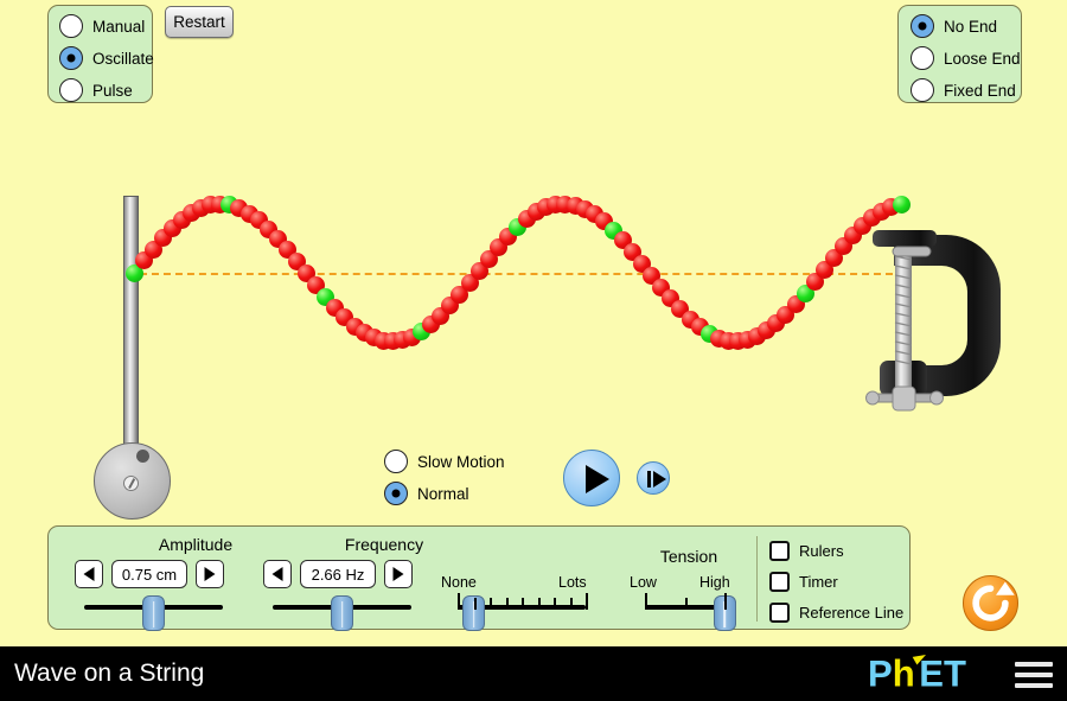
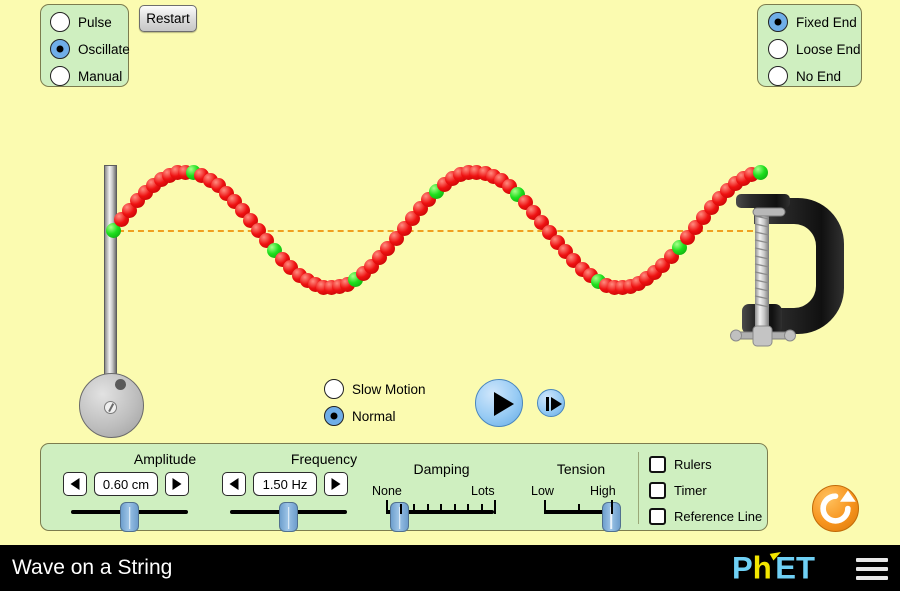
- Manual
+ Pulse
  Oscillate
- Pulse
+ Manual
  Restart
- No End
+ Fixed End
  Loose End
- Fixed End
+ No End
  Slow Motion
  Normal
  Amplitude
- 0.75 cm
+ 0.60 cm
  Frequency
- 2.66 Hz
+ 1.50 Hz
+ Damping
  None
  Lots
  Tension
  Low
  High
  Rulers
  Timer
  Reference Line
  Wave on a String
  P
  h
  ET
